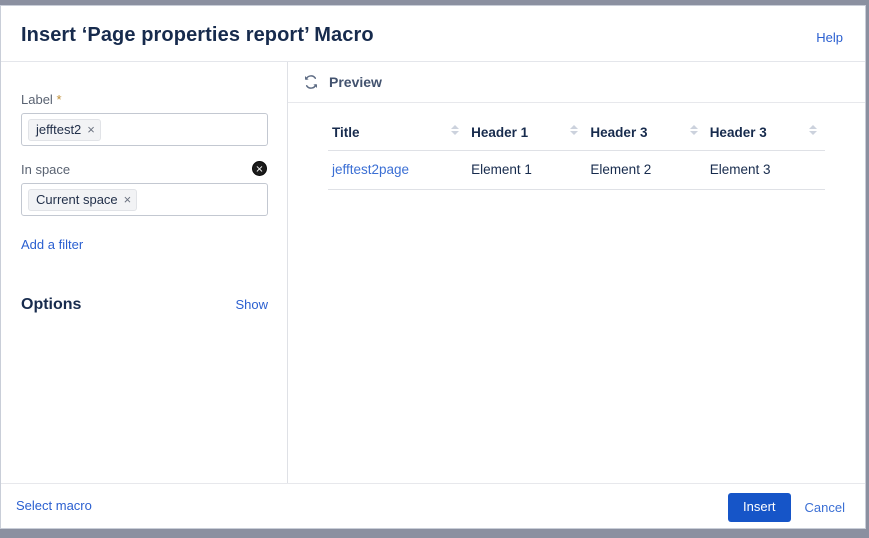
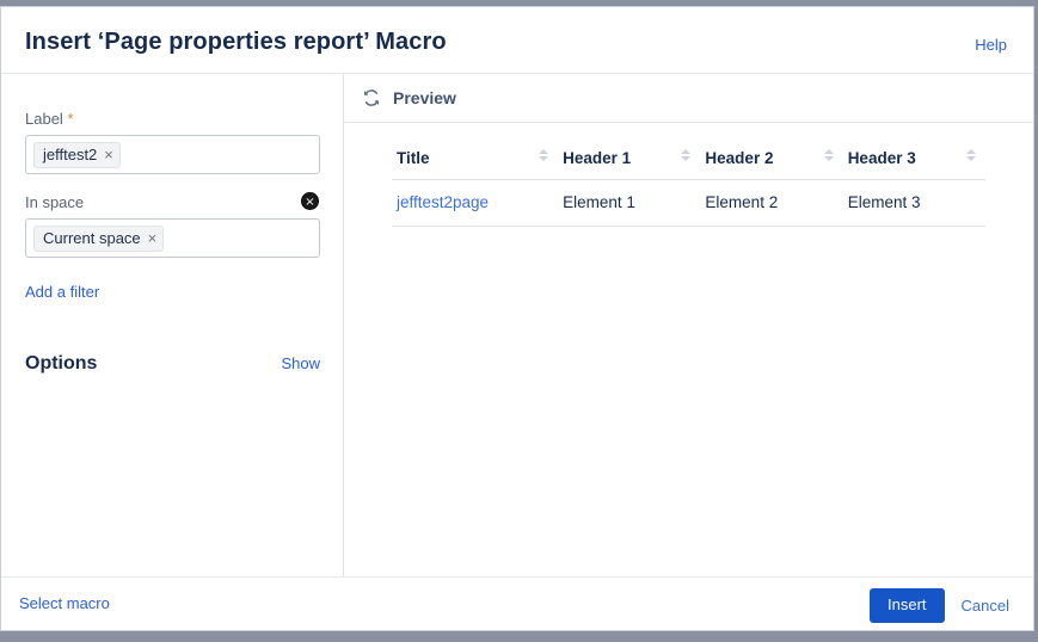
  Insert ‘Page properties report’ Macro
  Help
  Label *
  jefftest2
  ×
  In space
  ×
  Current space
  ×
  Add a filter
  Options
  Show
  Preview
- Title	Header 1	Header 3	Header 3
+ Title	Header 1	Header 2	Header 3
  jefftest2page	Element 1	Element 2	Element 3
  Select macro
  Insert
  Cancel
